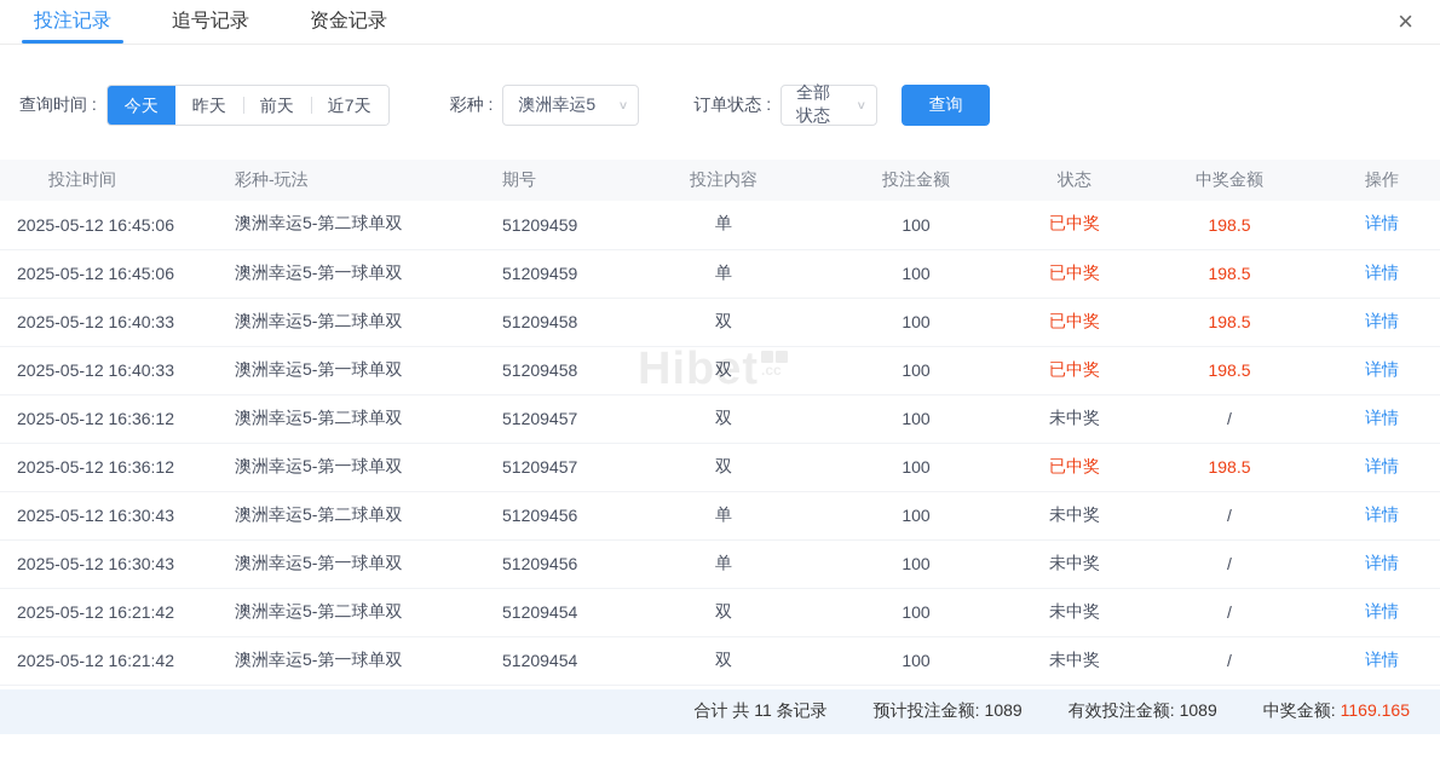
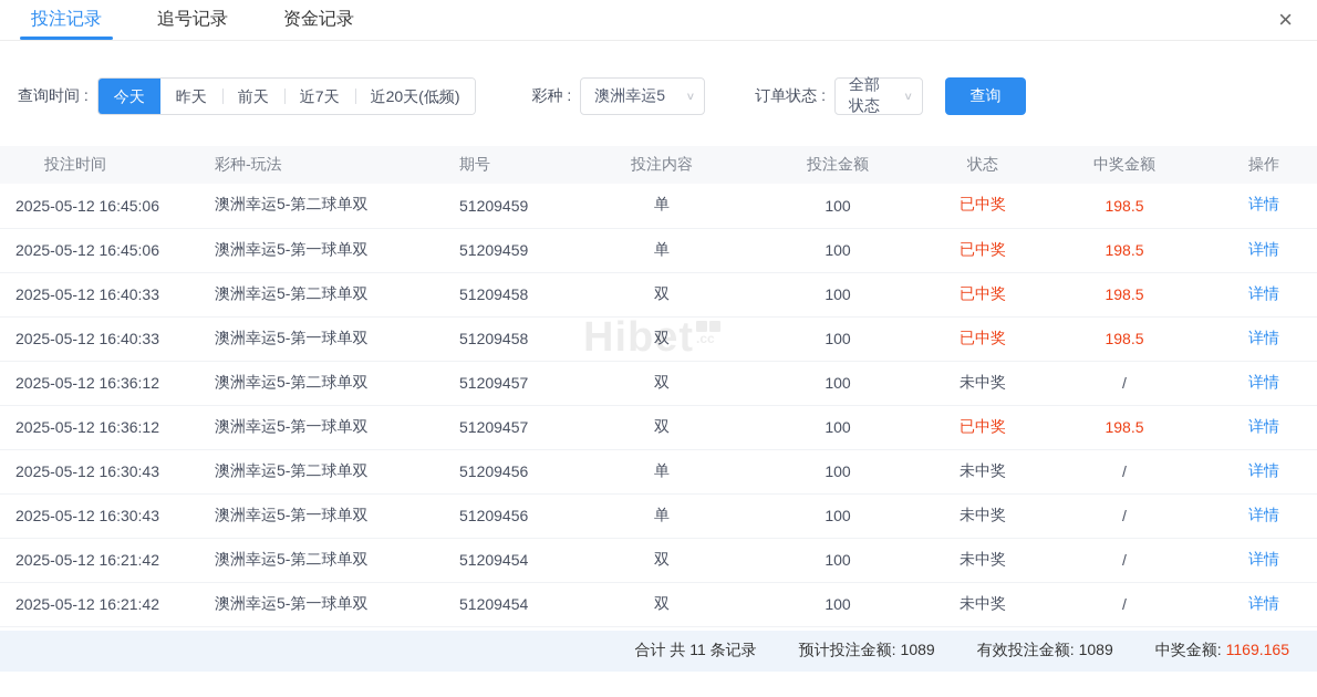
  投注记录
  追号记录
  资金记录
  ×
  查询时间 :
  今天
  昨天
  前天
  近7天
+ 近20天(低频)
  彩种 :
  澳洲幸运5
  ∨
  订单状态 :
  全部状态
  ∨
  查询
  投注时间	彩种-玩法	期号	投注内容	投注金额	状态	中奖金额	操作
  2025-05-12 16:45:06	澳洲幸运5-第二球单双	51209459	单	100	已中奖	198.5	详情
  2025-05-12 16:45:06	澳洲幸运5-第一球单双	51209459	单	100	已中奖	198.5	详情
  2025-05-12 16:40:33	澳洲幸运5-第二球单双	51209458	双	100	已中奖	198.5	详情
  2025-05-12 16:40:33	澳洲幸运5-第一球单双	51209458	双	100	已中奖	198.5	详情
  2025-05-12 16:36:12	澳洲幸运5-第二球单双	51209457	双	100	未中奖	/	详情
  2025-05-12 16:36:12	澳洲幸运5-第一球单双	51209457	双	100	已中奖	198.5	详情
  2025-05-12 16:30:43	澳洲幸运5-第二球单双	51209456	单	100	未中奖	/	详情
  2025-05-12 16:30:43	澳洲幸运5-第一球单双	51209456	单	100	未中奖	/	详情
  2025-05-12 16:21:42	澳洲幸运5-第二球单双	51209454	双	100	未中奖	/	详情
  2025-05-12 16:21:42	澳洲幸运5-第一球单双	51209454	双	100	未中奖	/	详情
  合计 共 11 条记录
  预计投注金额: 1089
  有效投注金额: 1089
  中奖金额: 1169.165
  Hibet
